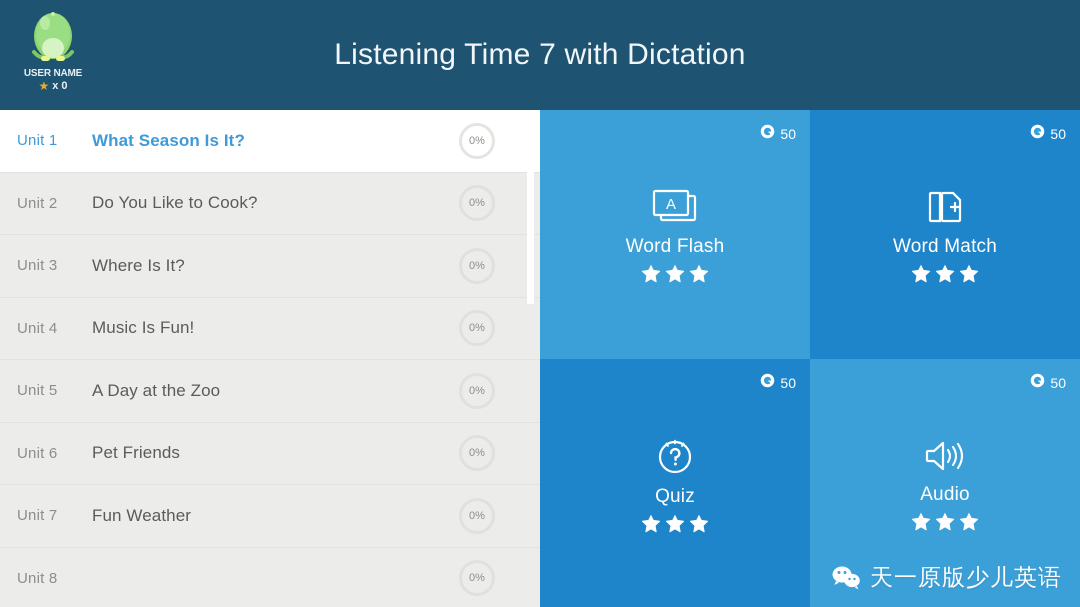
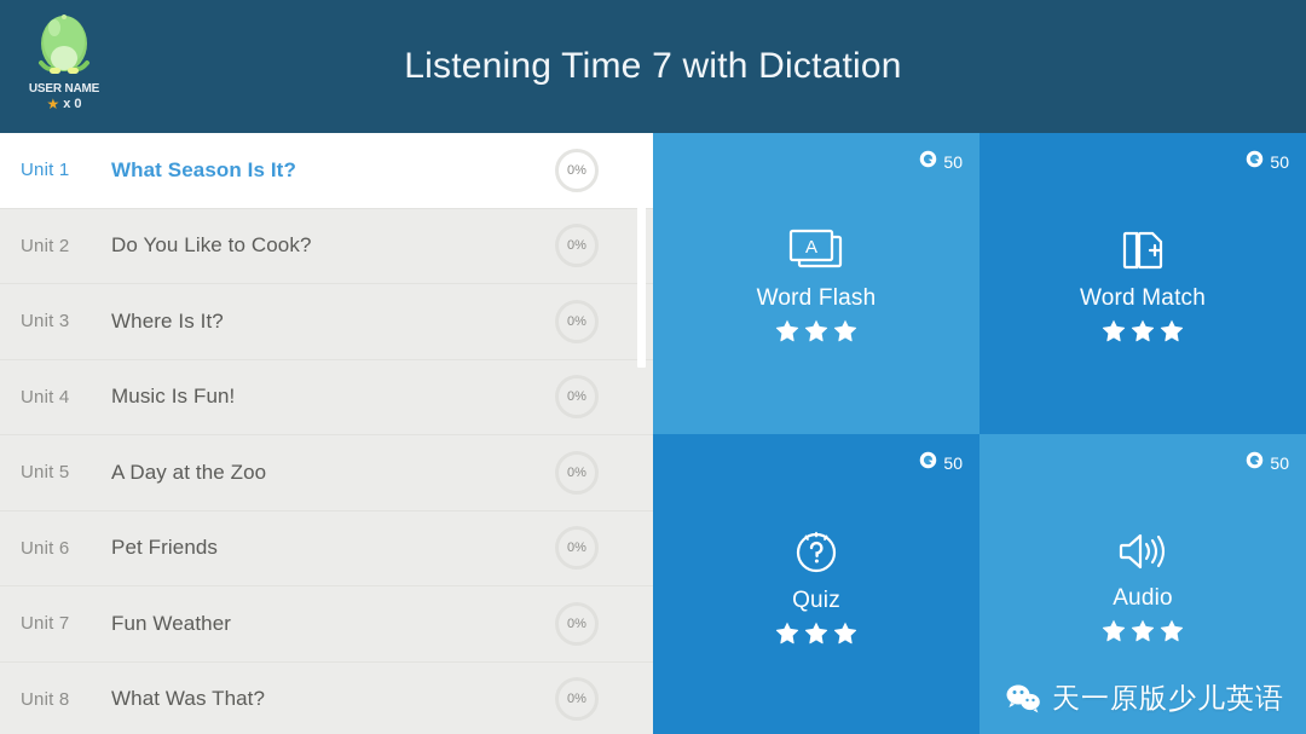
  USER NAME
  ★
  x 0
  Listening Time 7 with Dictation
  Unit 1
  What Season Is It?
  0%
  Unit 2
  Do You Like to Cook?
  0%
  Unit 3
  Where Is It?
  0%
  Unit 4
  Music Is Fun!
  0%
  Unit 5
  A Day at the Zoo
  0%
  Unit 6
  Pet Friends
  0%
  Unit 7
  Fun Weather
  0%
  Unit 8
+ What Was That?
  0%
  50
  A
  Word Flash
  50
  Word Match
  50
  Quiz
  50
  Audio
  天一原版少儿英语
